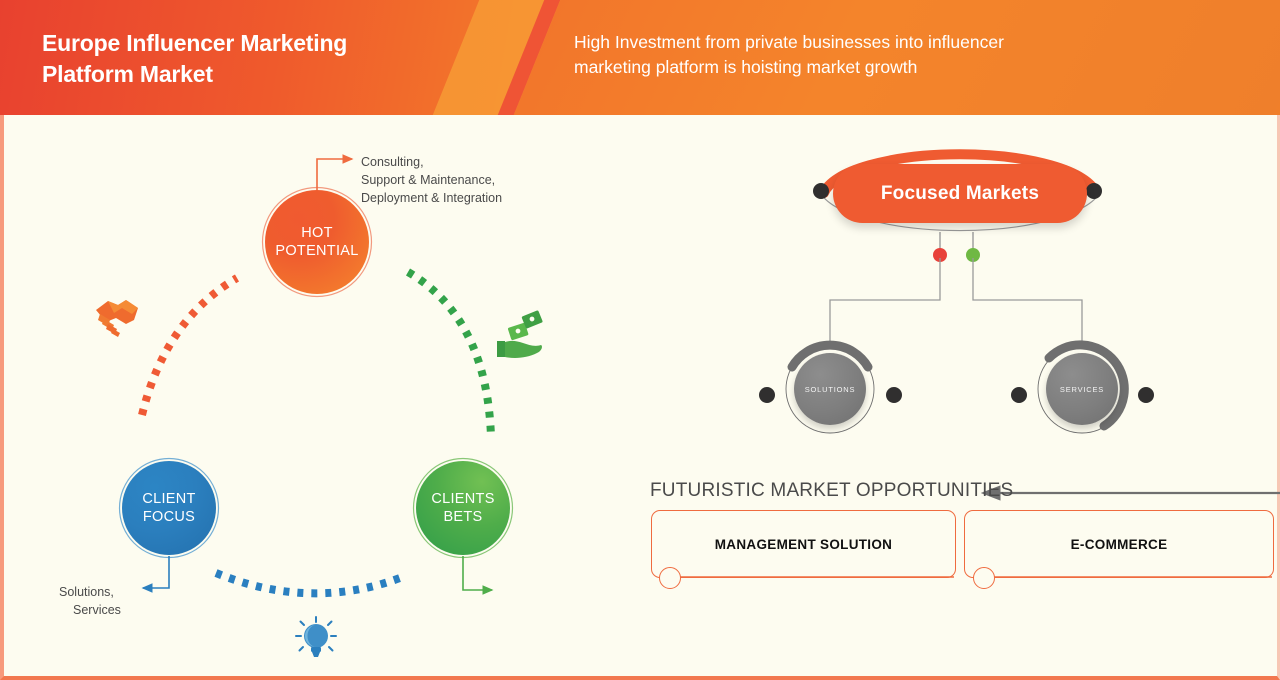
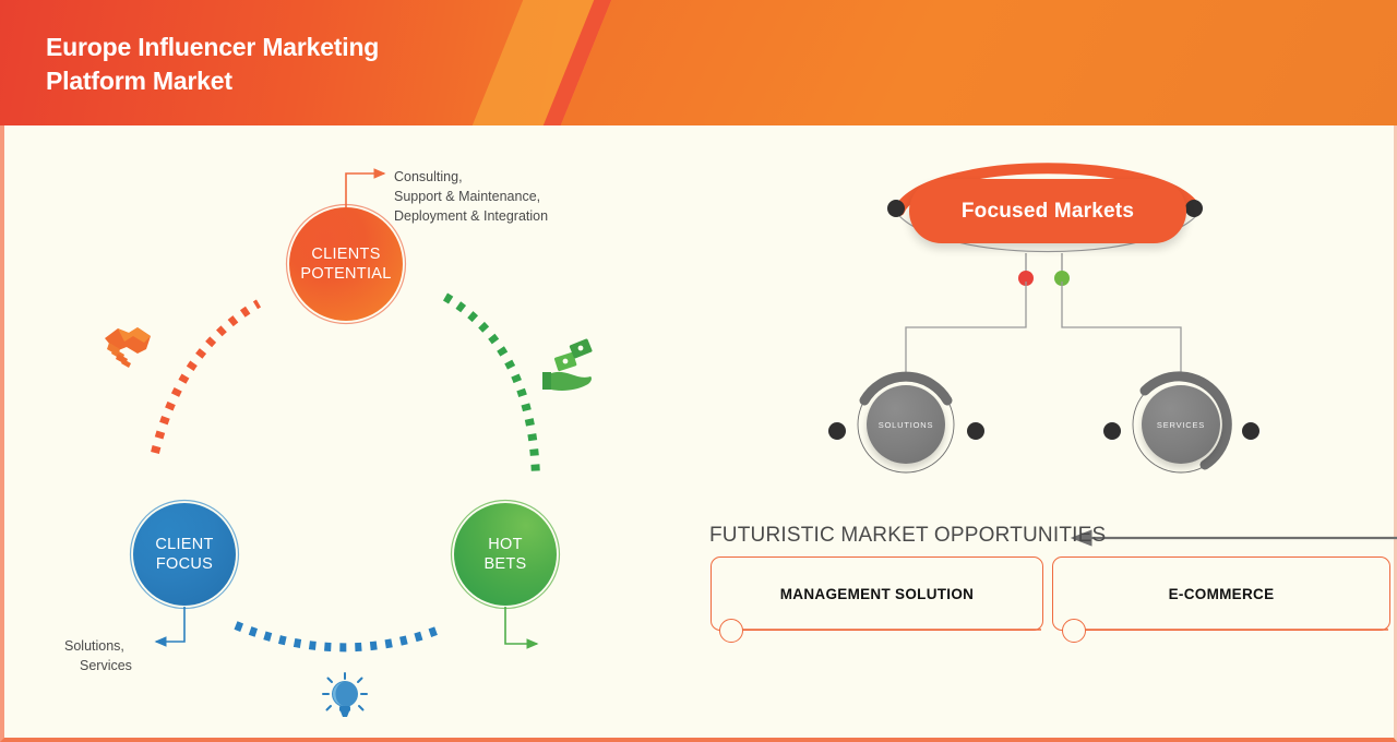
  Europe Influencer Marketing
  Platform Market
- High Investment from private businesses into influencer
- marketing platform is hoisting market growth
- HOT
+ CLIENTS
  POTENTIAL
  CLIENT
  FOCUS
- CLIENTS
+ HOT
  BETS
  Consulting,
  Support & Maintenance,
  Deployment & Integration
  Solutions,
  Services
  Focused Markets
  SOLUTIONS
  SERVICES
  FUTURISTIC MARKET OPPORTUNITIES
  MANAGEMENT SOLUTION
  E-COMMERCE
